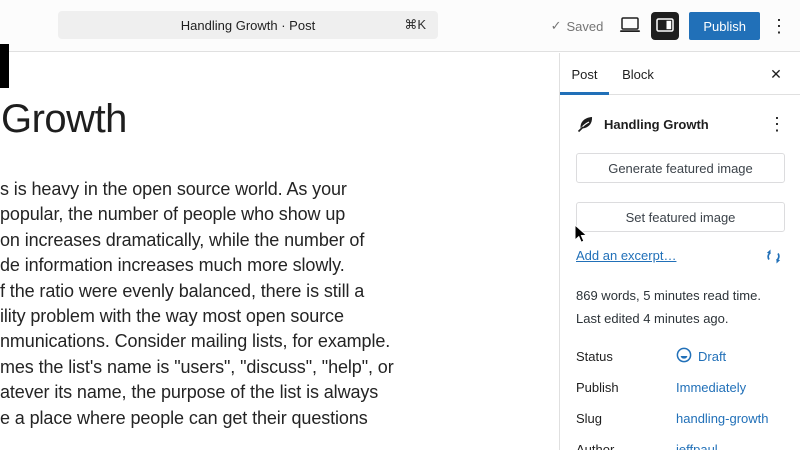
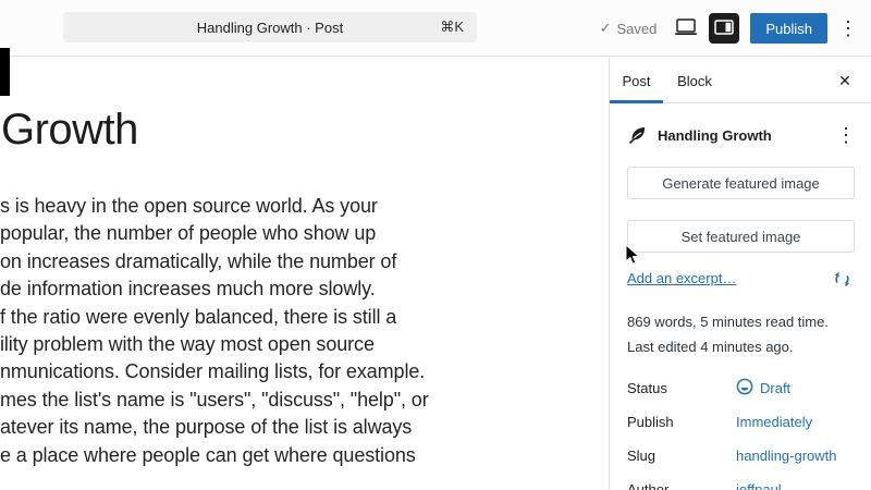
  Handling Growth · Post
  ⌘K
  ✓
  Saved
  Publish
  ⋮
  Growth
  s is heavy in the open source world. As your
  popular, the number of people who show up
  on increases dramatically, while the number of
  de information increases much more slowly.
  f the ratio were evenly balanced, there is still a
  ility problem with the way most open source
  nmunications. Consider mailing lists, for example.
  mes the list's name is "users", "discuss", "help", or
  atever its name, the purpose of the list is always
- e a place where people can get their questions
+ e a place where people can get where questions
  Post
  Block
  ✕
  Handling Growth
  ⋮
  Generate featured image
  Set featured image
  Add an excerpt…
  869 words, 5 minutes read time.
  Last edited 4 minutes ago.
  Status
  Draft
  Publish
  Immediately
  Slug
  handling-growth
  Author
  jeffpaul
